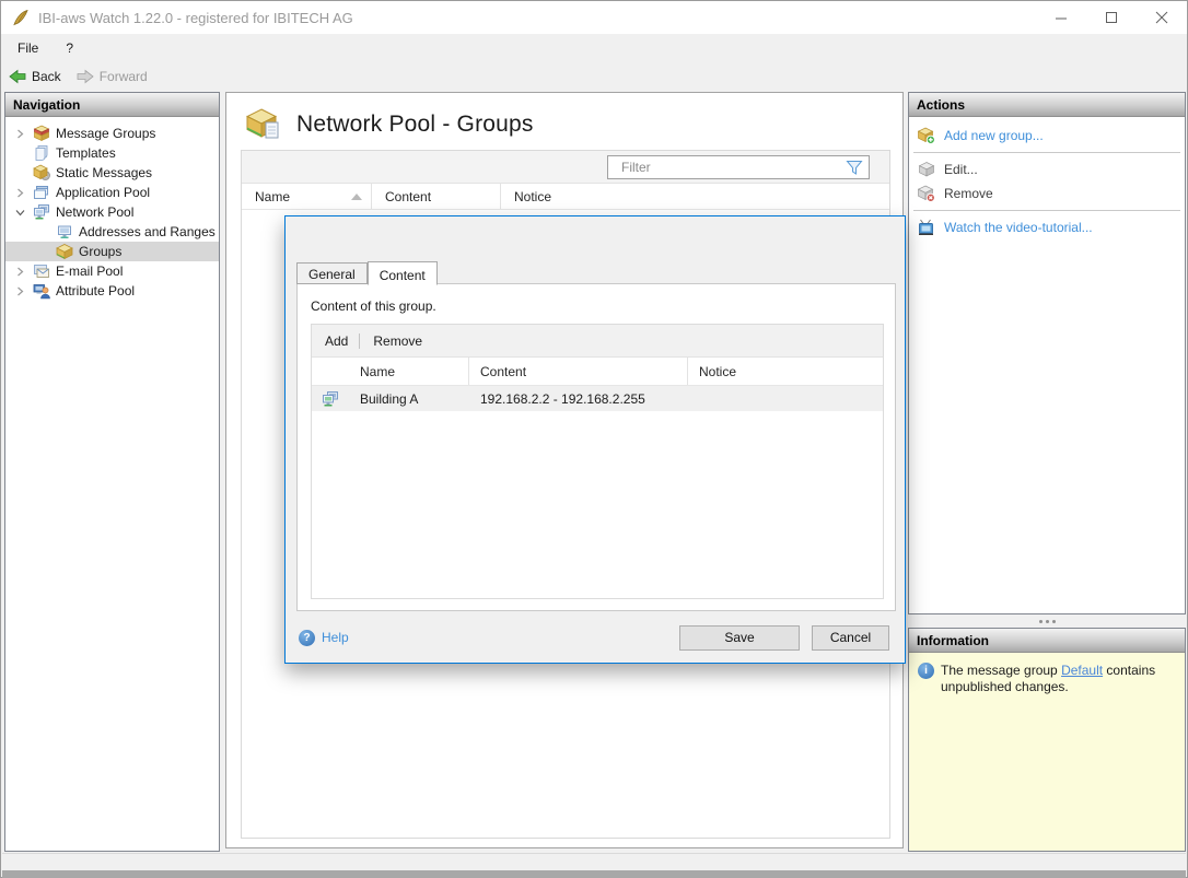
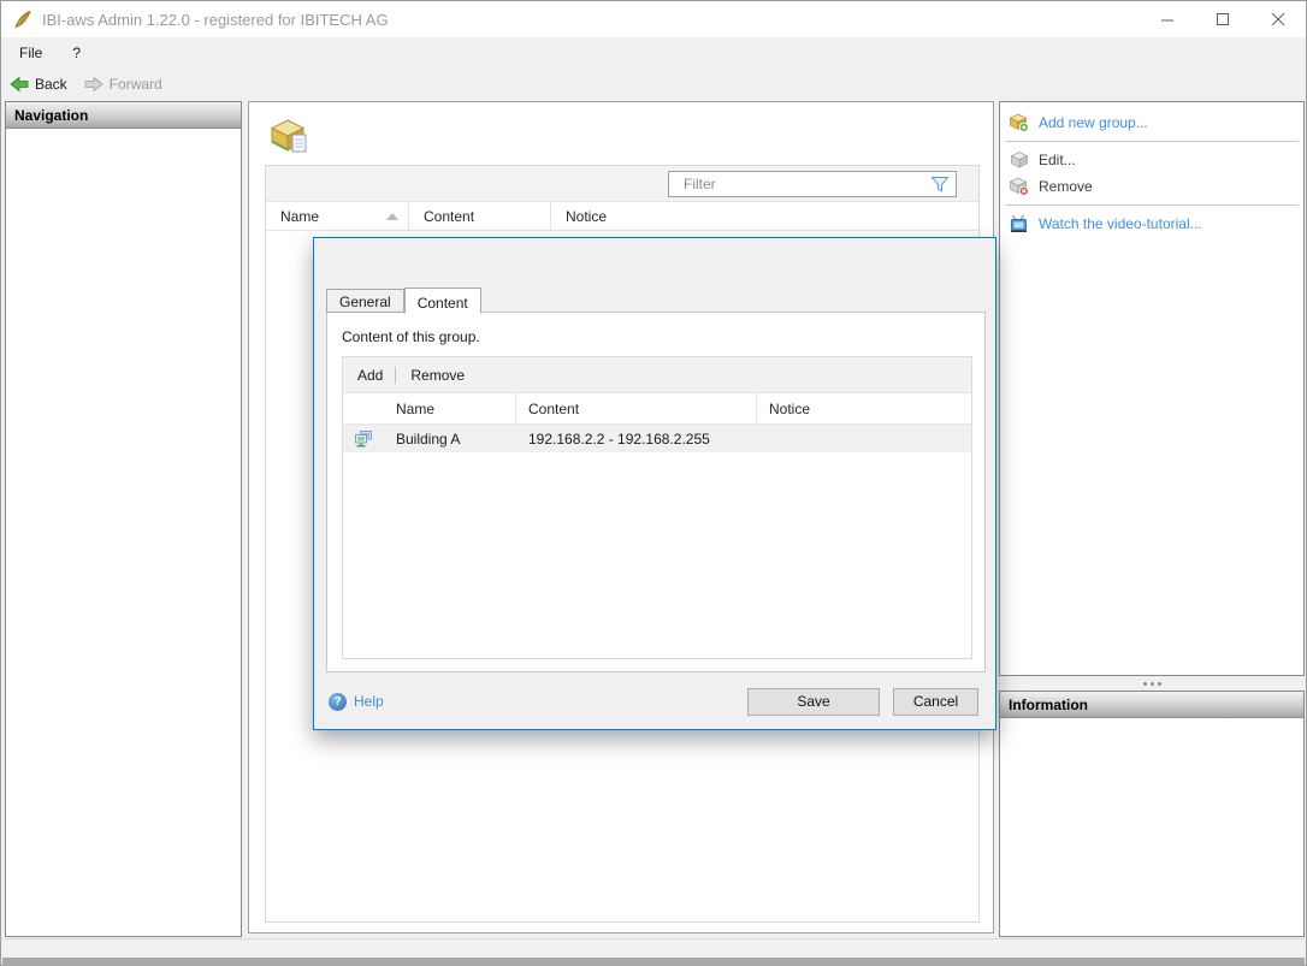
- IBI-aws Watch 1.22.0 - registered for IBITECH AG
+ IBI-aws Admin 1.22.0 - registered for IBITECH AG
  File
  ?
  Back
  Forward
  Navigation
- Message Groups
- Templates
- Static Messages
- Application Pool
- Network Pool
- Addresses and Ranges
- Groups
- E-mail Pool
- Attribute Pool
- Network Pool - Groups
  Filter
  Name
  Content
  Notice
- Actions
  Add new group...
  Edit...
  Remove
  Watch the video-tutorial...
  Information
- i
- The message group Default contains unpublished changes.
  General
  Content
  Content of this group.
  Add
  Remove
  Name
  Content
  Notice
  Building A
  192.168.2.2 - 192.168.2.255
  ?
  Help
  Save
  Cancel
